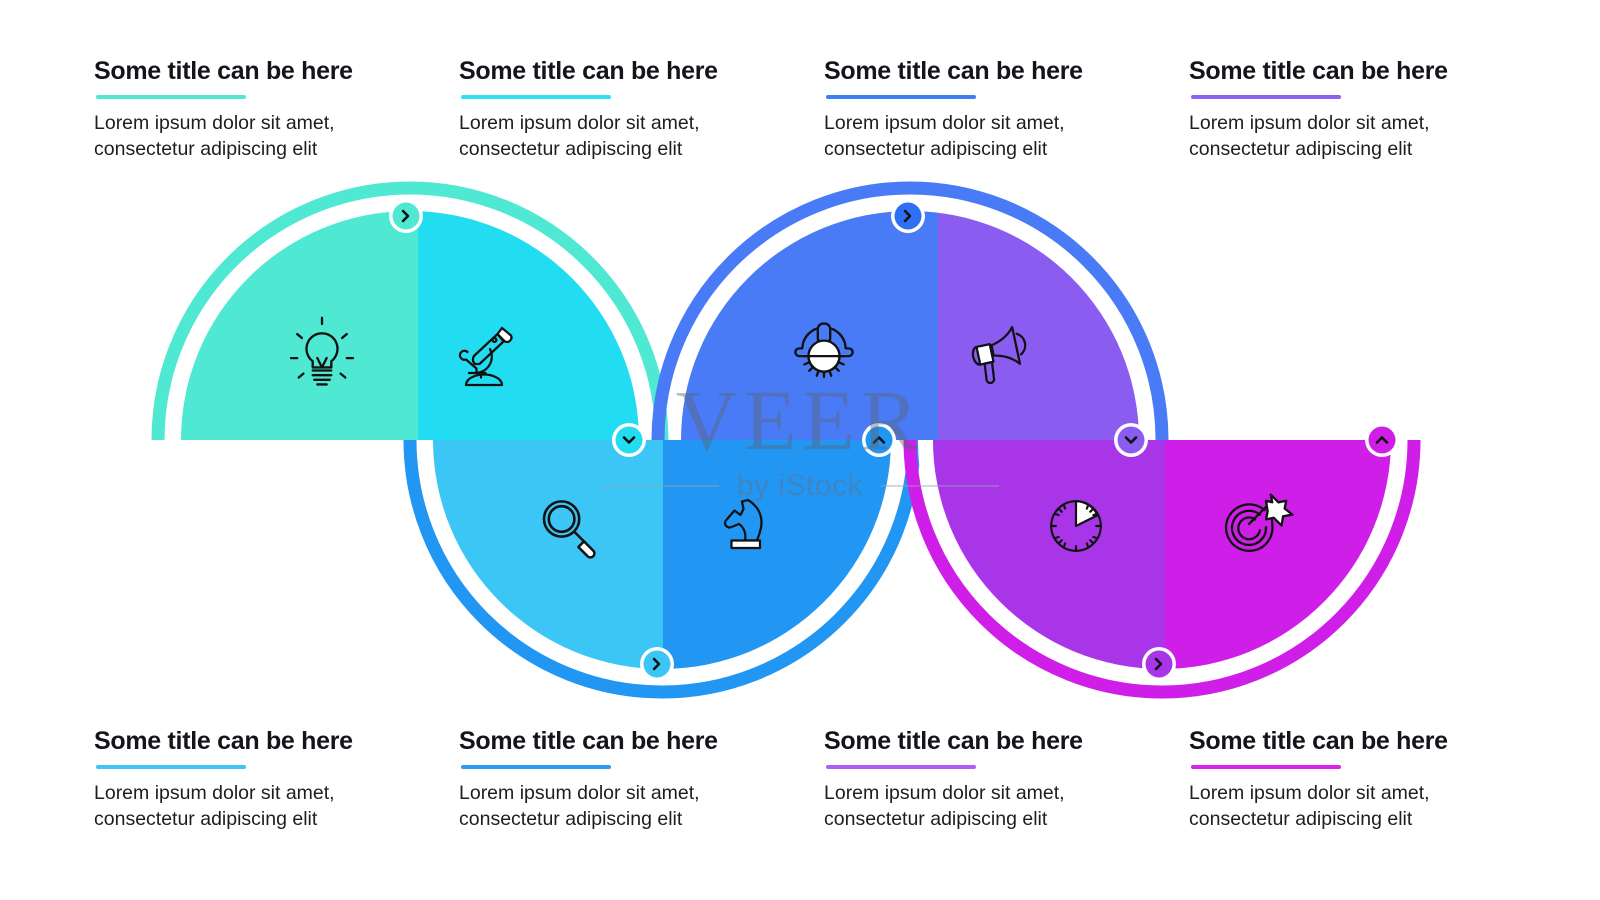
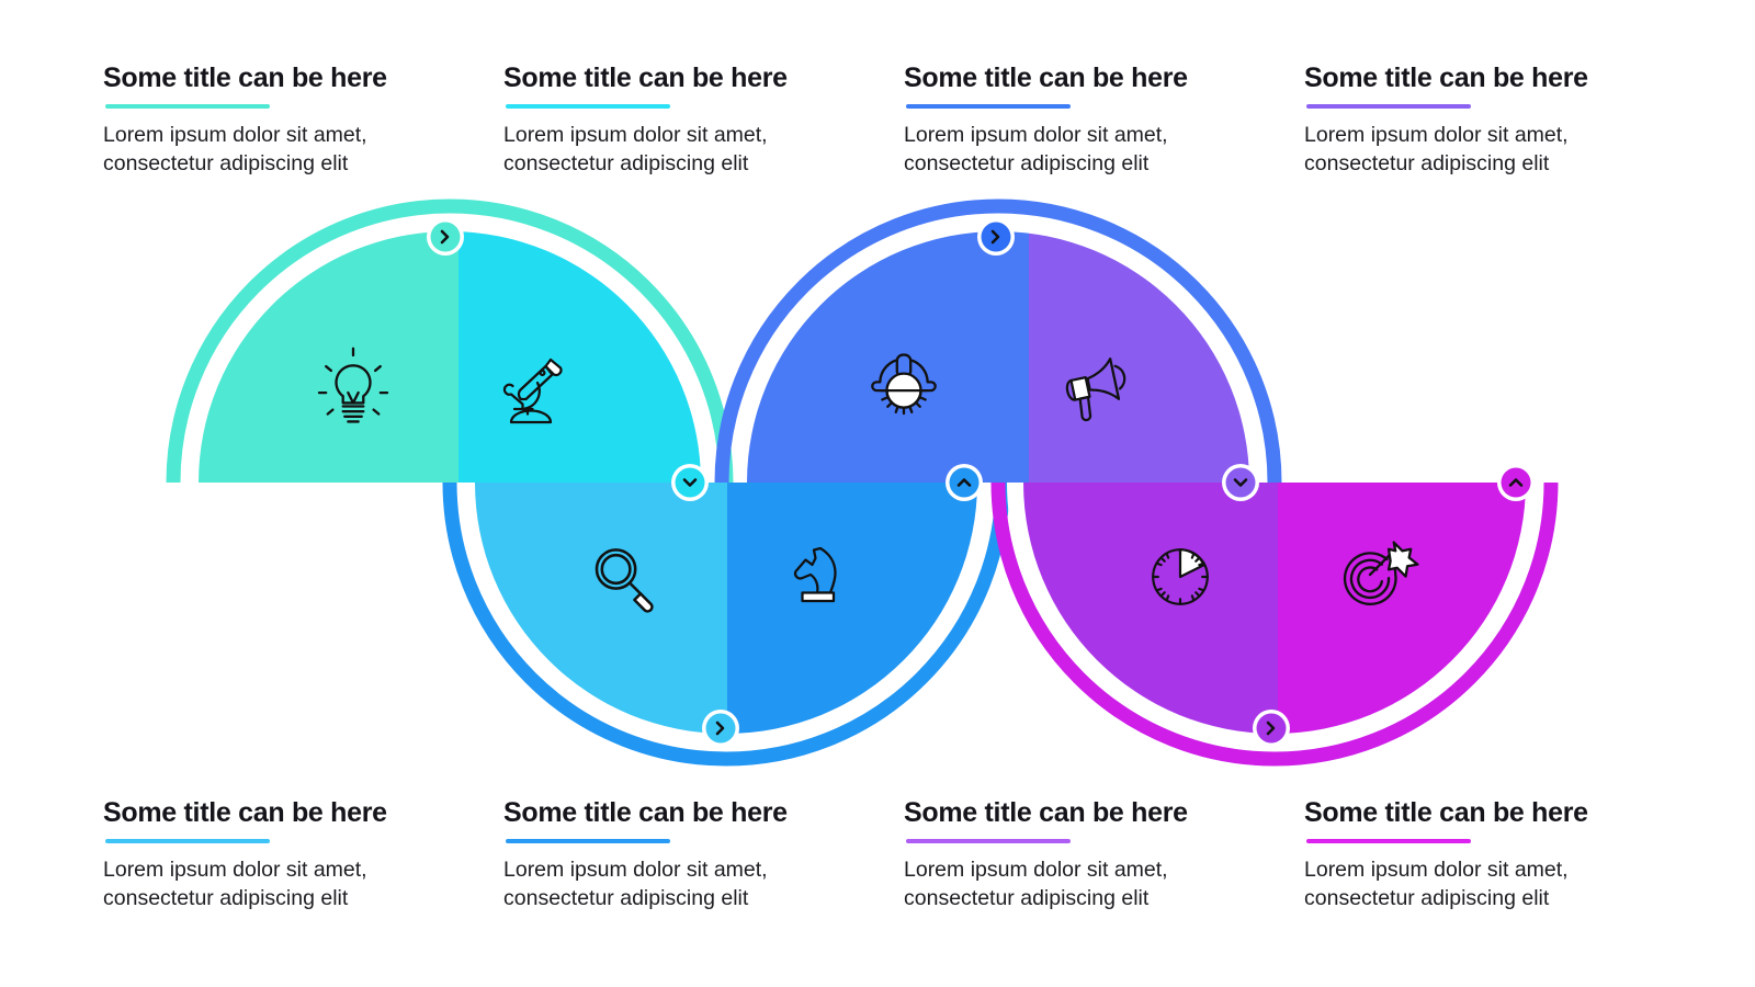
- VEER
- by iStock
  Some title can be here
  Lorem ipsum dolor sit amet, consectetur adipiscing elit
  Some title can be here
  Lorem ipsum dolor sit amet, consectetur adipiscing elit
  Some title can be here
  Lorem ipsum dolor sit amet, consectetur adipiscing elit
  Some title can be here
  Lorem ipsum dolor sit amet, consectetur adipiscing elit
  Some title can be here
  Lorem ipsum dolor sit amet, consectetur adipiscing elit
  Some title can be here
  Lorem ipsum dolor sit amet, consectetur adipiscing elit
  Some title can be here
  Lorem ipsum dolor sit amet, consectetur adipiscing elit
  Some title can be here
  Lorem ipsum dolor sit amet, consectetur adipiscing elit
